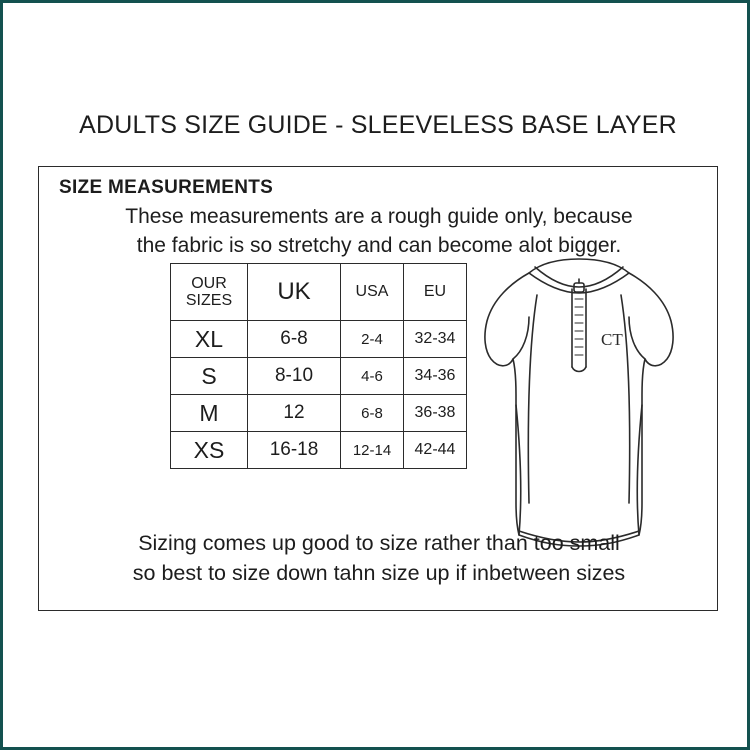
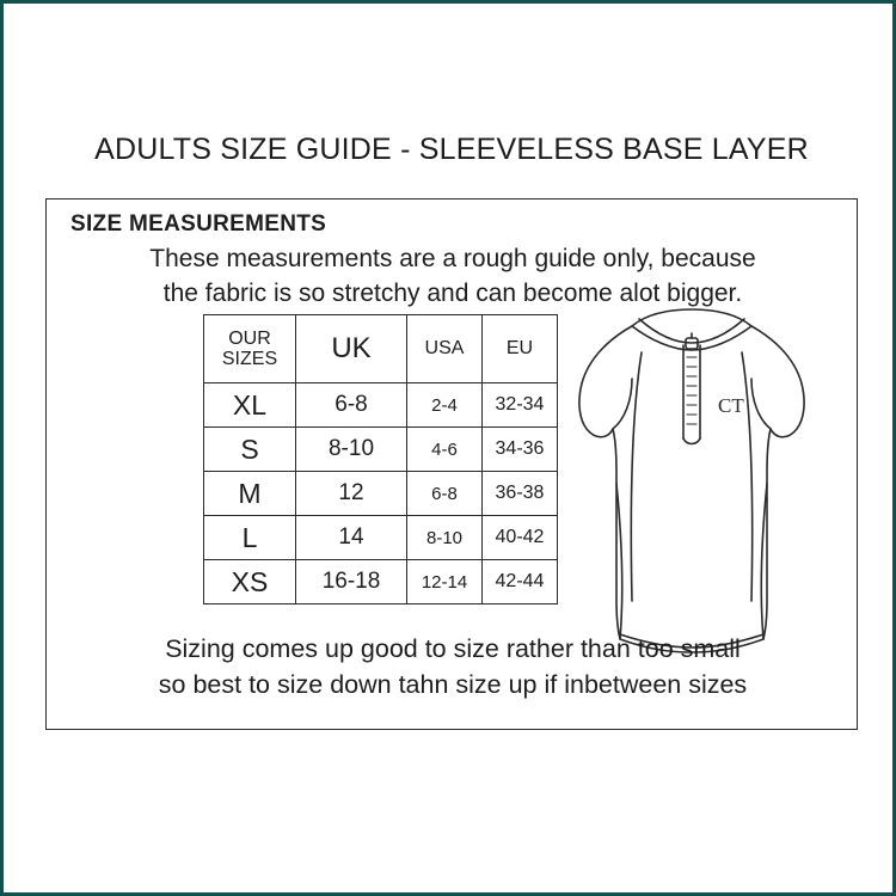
  ADULTS SIZE GUIDE - SLEEVELESS BASE LAYER
  SIZE MEASUREMENTS
  These measurements are a rough guide only, because
  the fabric is so stretchy and can become alot bigger.
  OUR SIZES	UK	USA	EU
  XL	6-8	2-4	32-34
  S	8-10	4-6	34-36
  M	12	6-8	36-38
+ L	14	8-10	40-42
  XS	16-18	12-14	42-44
  CT
  Sizing comes up good to size rather than too small
  so best to size down tahn size up if inbetween sizes
